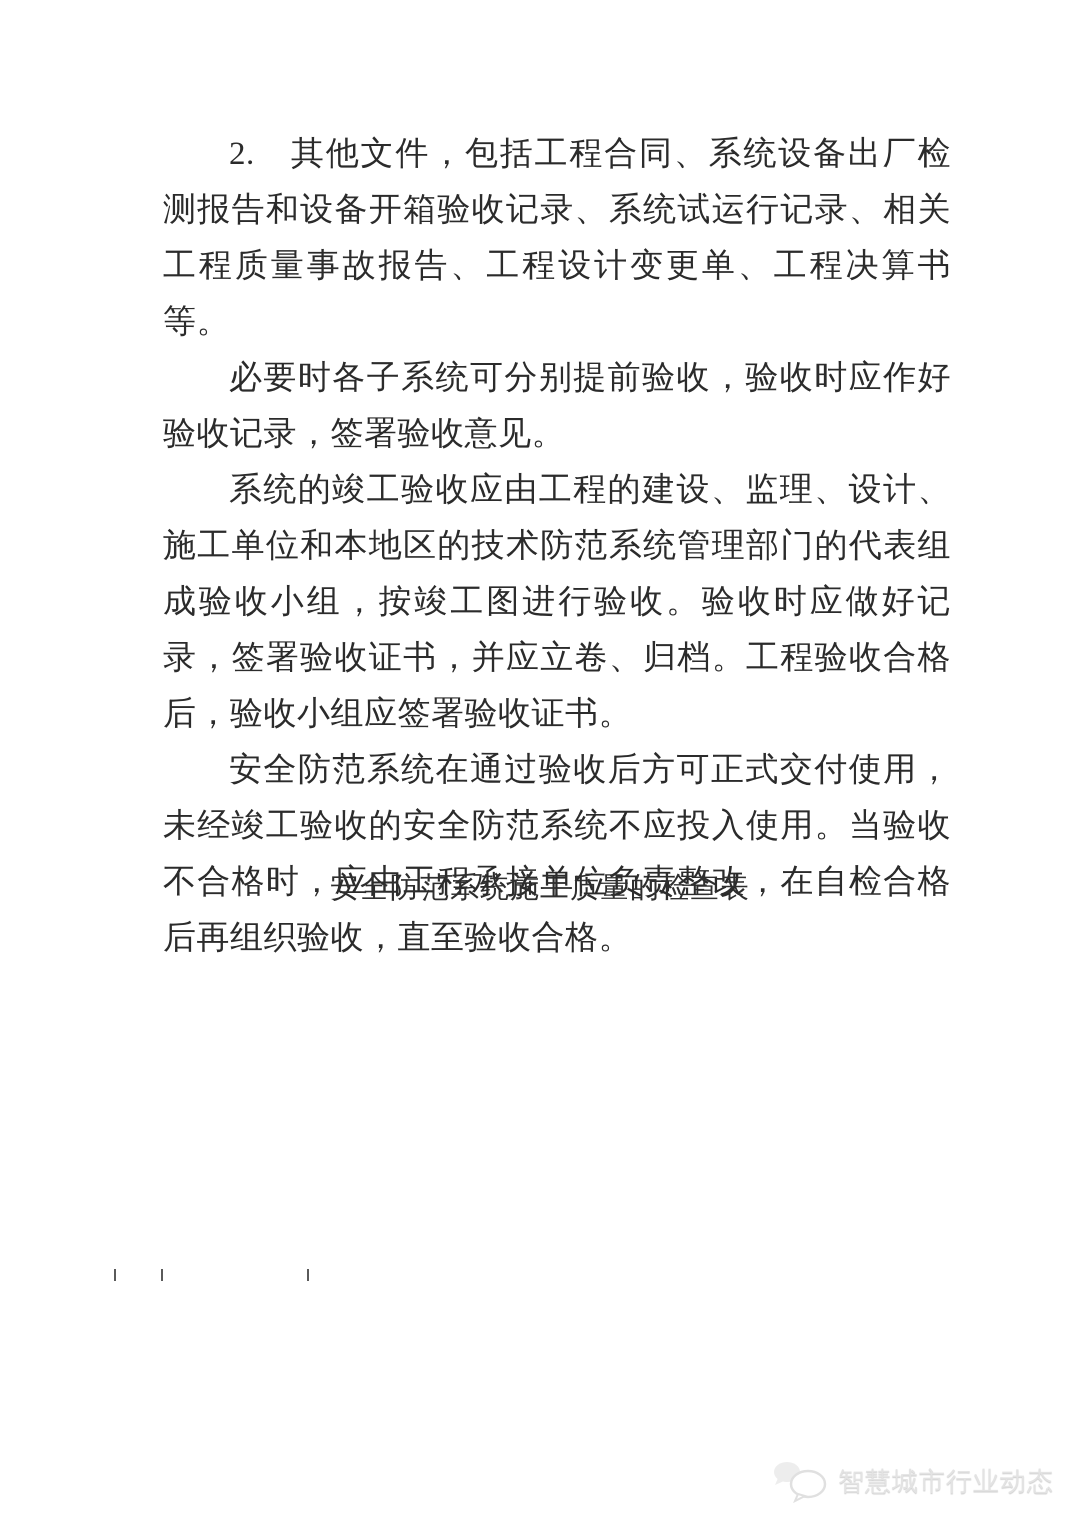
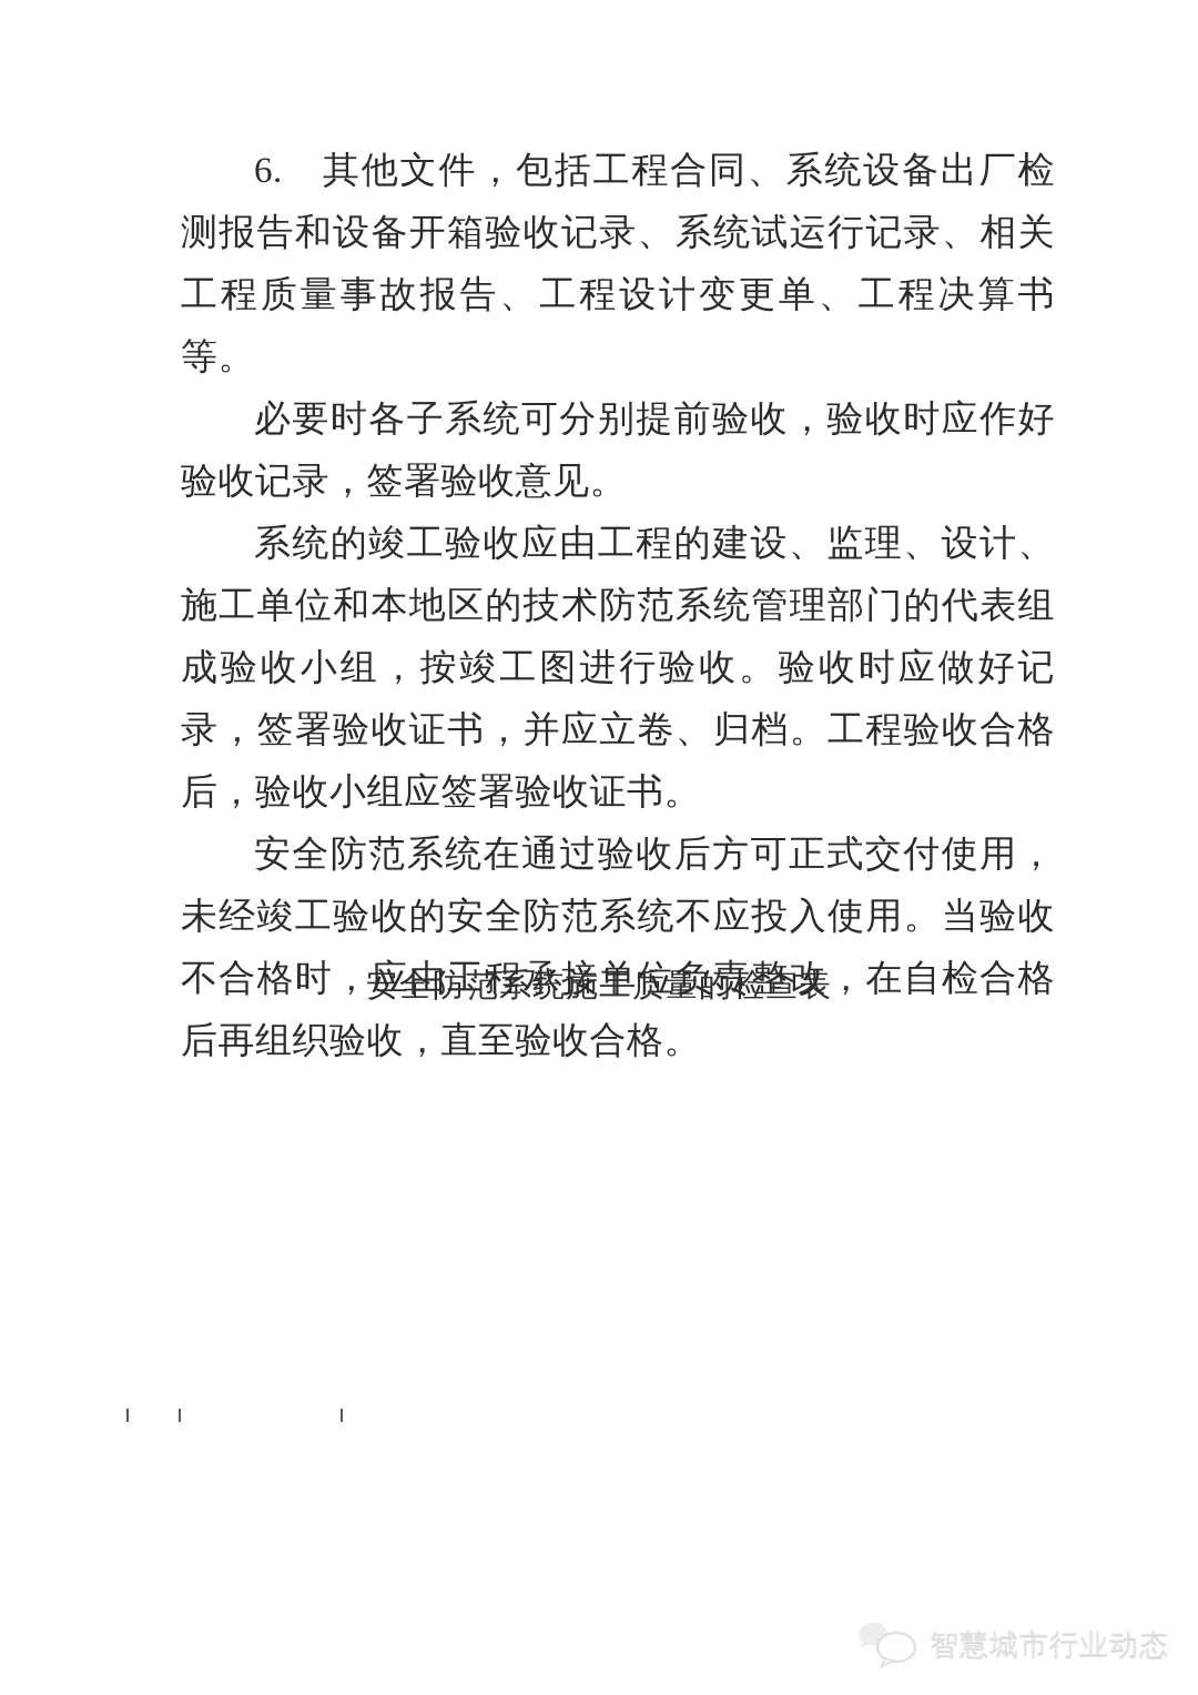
- 2. 其他文件，包括工程合同、系统设备出厂检测报告和设备开箱验收记录、系统试运行记录、相关工程质量事故报告、工程设计变更单、工程决算书等。
+ 6. 其他文件，包括工程合同、系统设备出厂检测报告和设备开箱验收记录、系统试运行记录、相关工程质量事故报告、工程设计变更单、工程决算书等。
  必要时各子系统可分别提前验收，验收时应作好验收记录，签署验收意见。
  系统的竣工验收应由工程的建设、监理、设计、施工单位和本地区的技术防范系统管理部门的代表组成验收小组，按竣工图进行验收。验收时应做好记录，签署验收证书，并应立卷、归档。工程验收合格后，验收小组应签署验收证书。
  安全防范系统在通过验收后方可正式交付使用，未经竣工验收的安全防范系统不应投入使用。当验收不合格时，应由工程承接单位负责整改，在自检合格后再组织验收，直至验收合格。
  安全防范系统施工质量的检查表
  智慧城市行业动态
